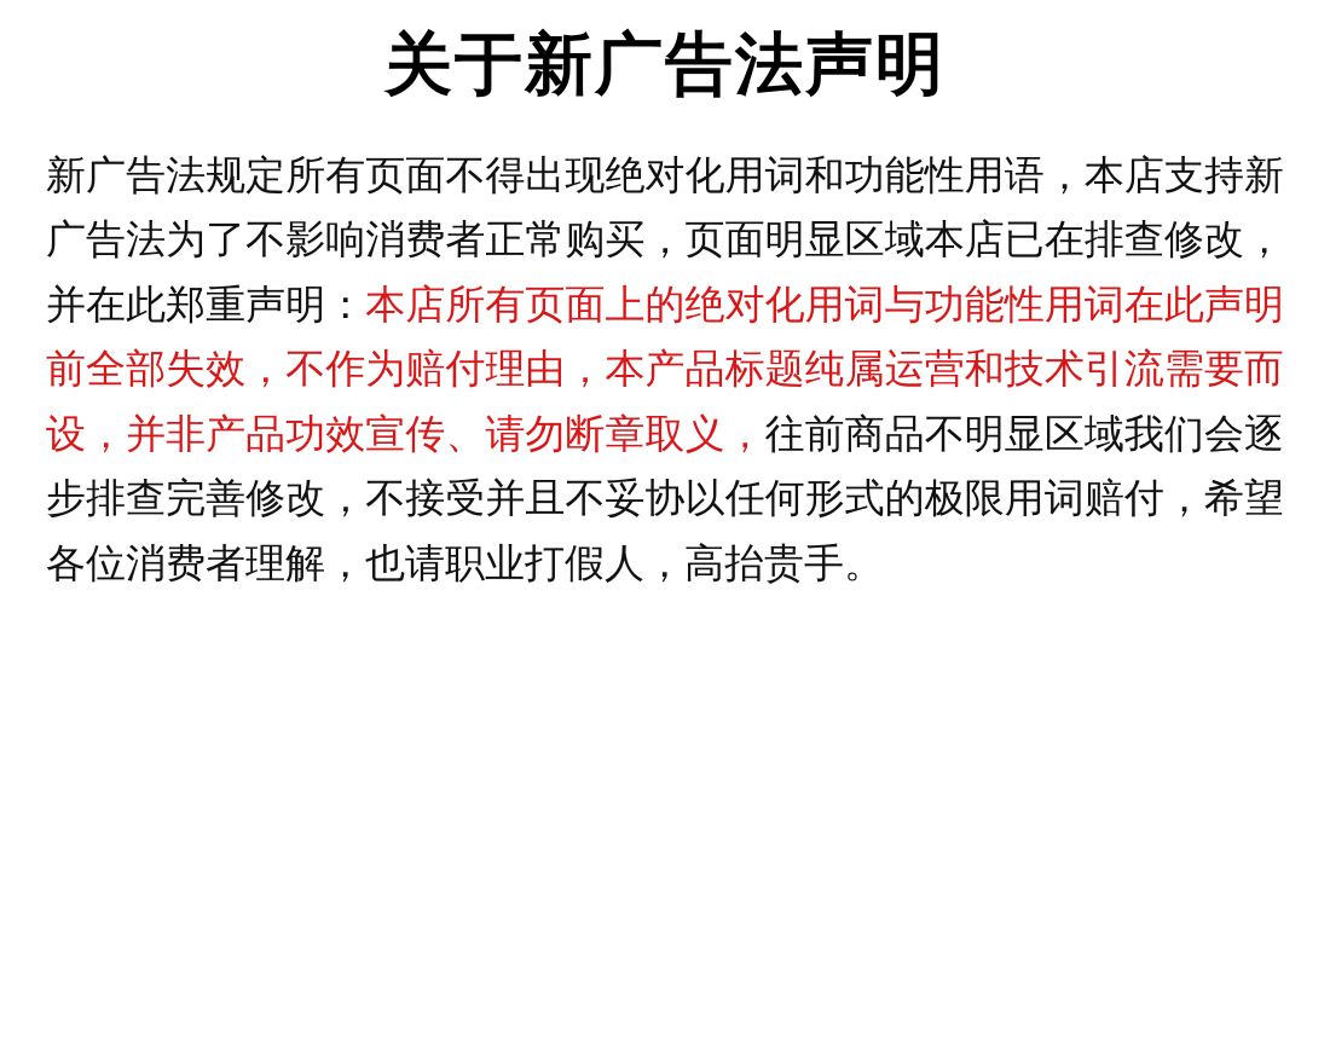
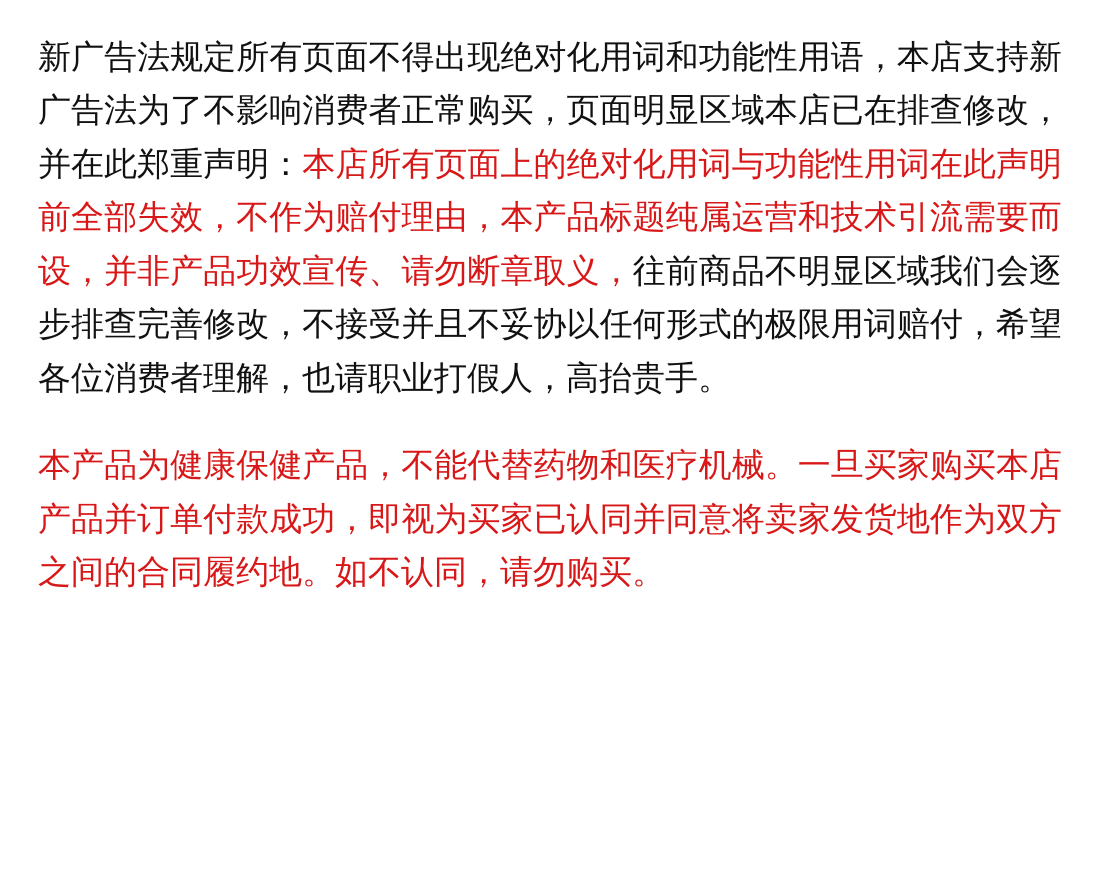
- 关于新广告法声明
  新广告法规定所有页面不得出现绝对化用词和功能性用语，本店支持新广告法为了不影响消费者正常购买，页面明显区域本店已在排查修改，并在此郑重声明：本店所有页面上的绝对化用词与功能性用词在此声明前全部失效，不作为赔付理由，本产品标题纯属运营和技术引流需要而设，并非产品功效宣传、请勿断章取义，往前商品不明显区域我们会逐步排查完善修改，不接受并且不妥协以任何形式的极限用词赔付，希望各位消费者理解，也请职业打假人，高抬贵手。
+ 本产品为健康保健产品，不能代替药物和医疗机械。一旦买家购买本店产品并订单付款成功，即视为买家已认同并同意将卖家发货地作为双方之间的合同履约地。如不认同，请勿购买。
